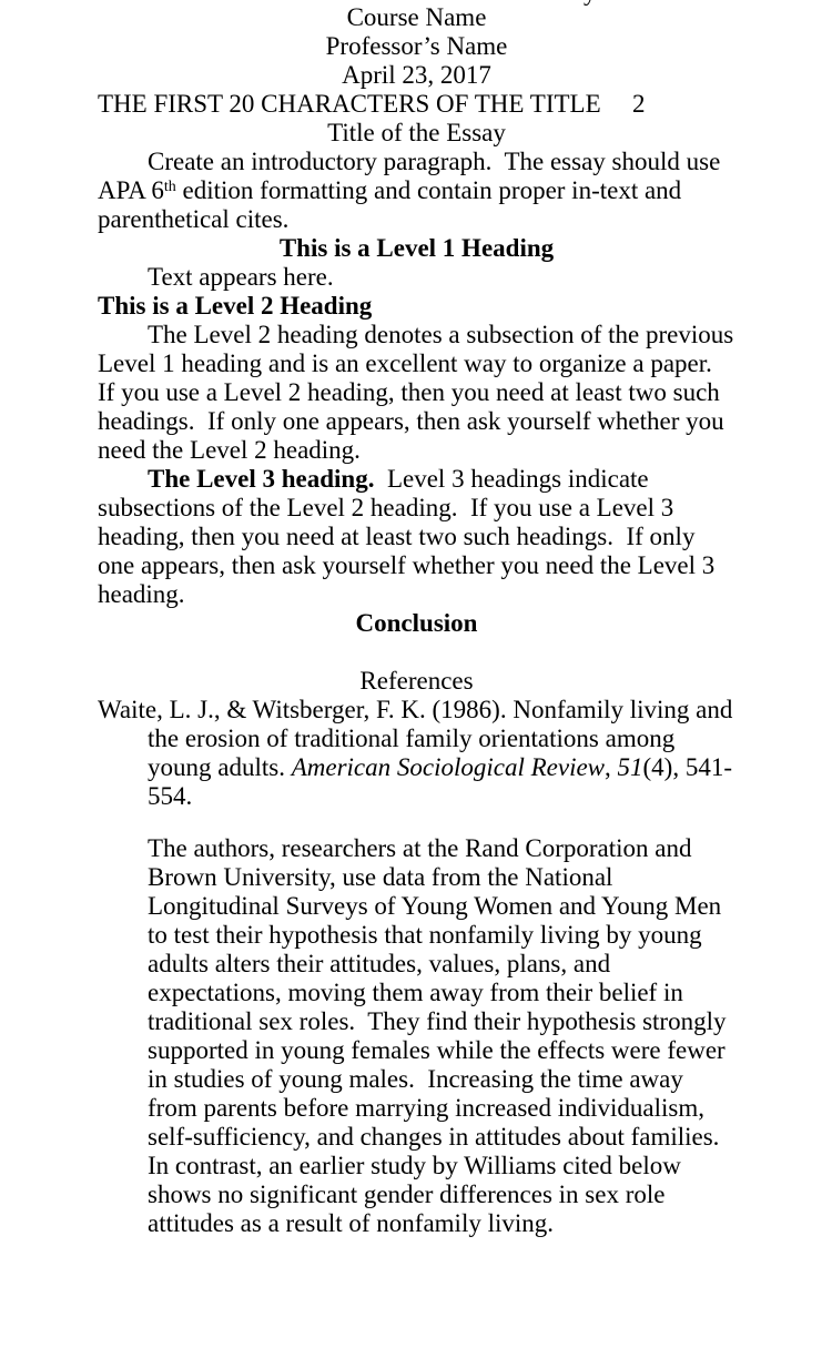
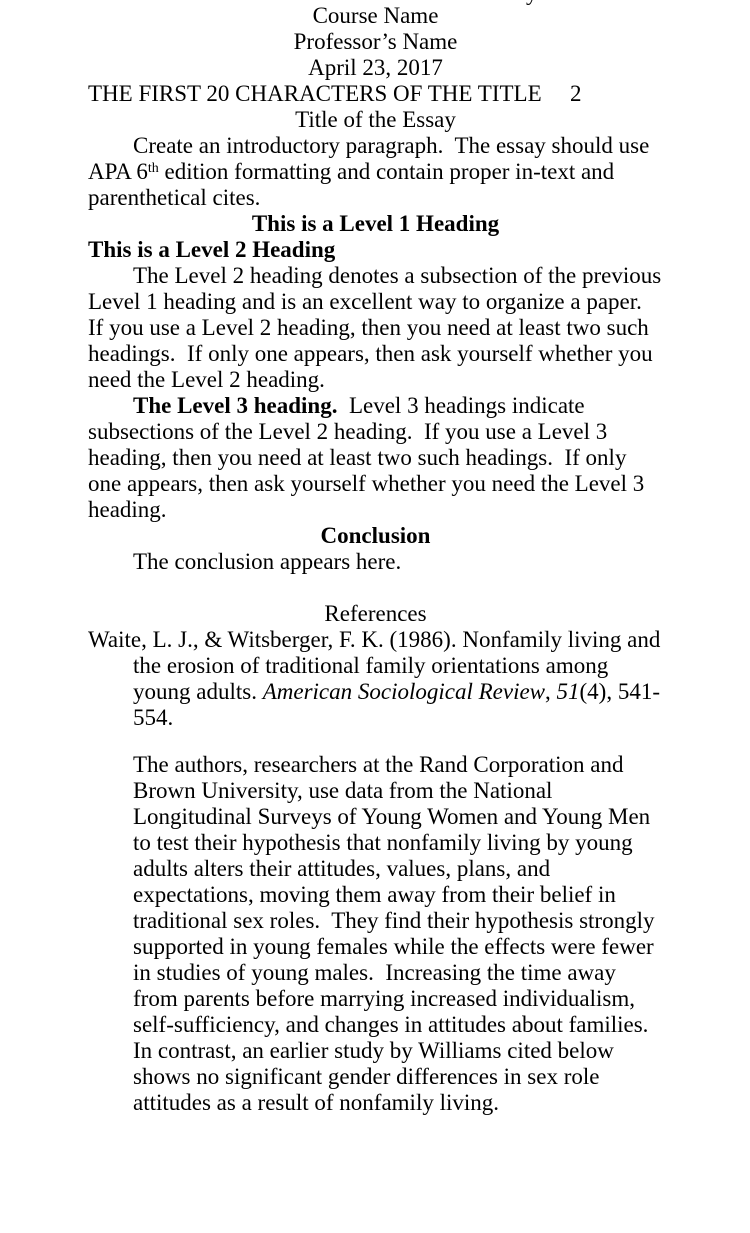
  Course Name
  Professor’s Name
  April 23, 2017
  THE FIRST 20 CHARACTERS OF THE TITLE
  2
  Title of the Essay
  Create an introductory paragraph. The essay should use APA 6th edition formatting and contain proper in-text and parenthetical cites.
  This is a Level 1 Heading
- Text appears here.
  This is a Level 2 Heading
  The Level 2 heading denotes a subsection of the previous Level 1 heading and is an excellent way to organize a paper. If you use a Level 2 heading, then you need at least two such headings. If only one appears, then ask yourself whether you need the Level 2 heading.
  The Level 3 heading. Level 3 headings indicate subsections of the Level 2 heading. If you use a Level 3 heading, then you need at least two such headings. If only one appears, then ask yourself whether you need the Level 3 heading.
  Conclusion
+ The conclusion appears here.
  References
  Waite, L. J., & Witsberger, F. K. (1986). Nonfamily living and the erosion of traditional family orientations among young adults. American Sociological Review, 51(4), 541-554.
  The authors, researchers at the Rand Corporation and Brown University, use data from the National Longitudinal Surveys of Young Women and Young Men to test their hypothesis that nonfamily living by young adults alters their attitudes, values, plans, and expectations, moving them away from their belief in traditional sex roles. They find their hypothesis strongly supported in young females while the effects were fewer in studies of young males. Increasing the time away from parents before marrying increased individualism, self-sufficiency, and changes in attitudes about families. In contrast, an earlier study by Williams cited below shows no significant gender differences in sex role attitudes as a result of nonfamily living.
